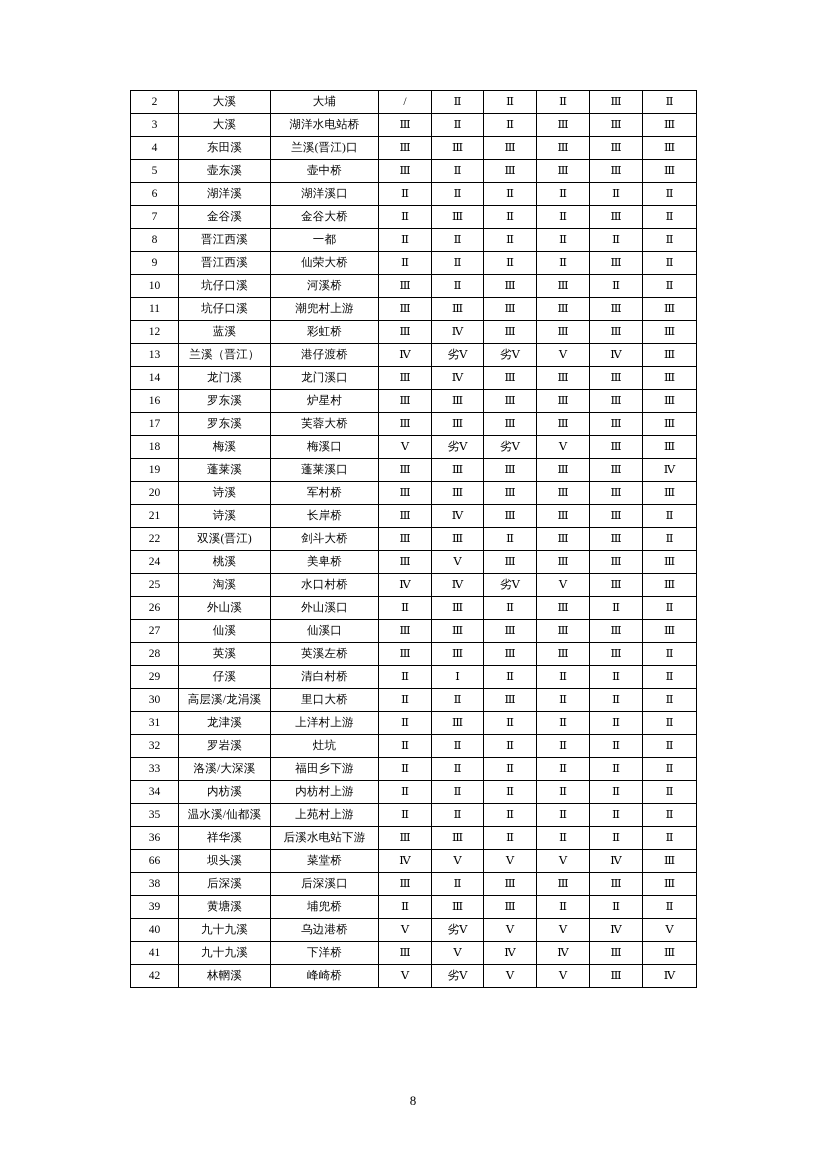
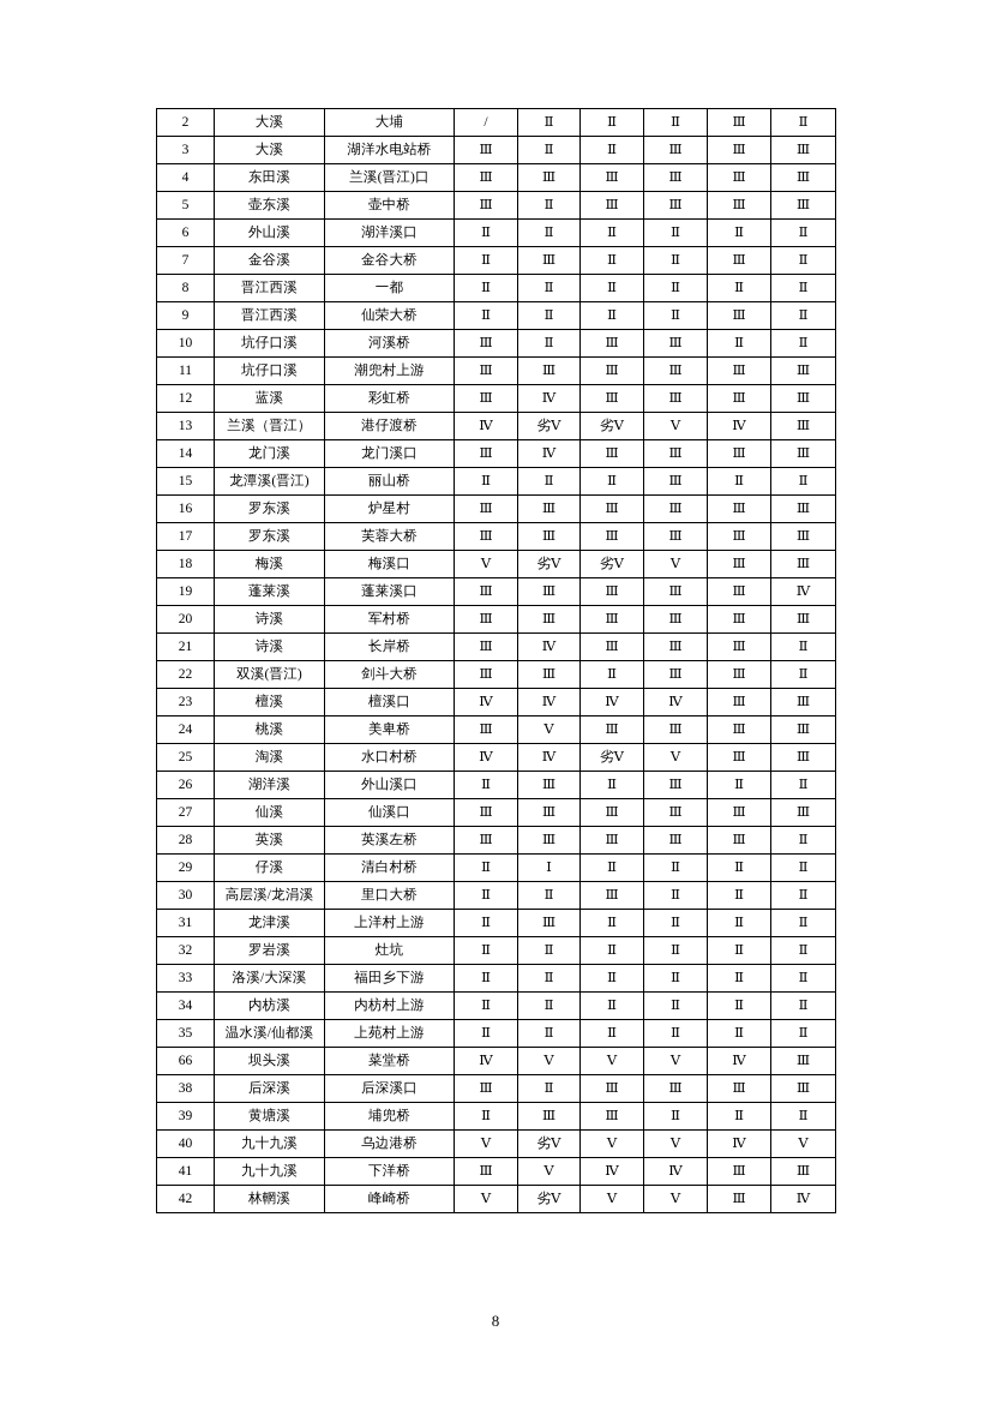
  2	大溪	大埔	/	Ⅱ	Ⅱ	Ⅱ	Ⅲ	Ⅱ
  3	大溪	湖洋水电站桥	Ⅲ	Ⅱ	Ⅱ	Ⅲ	Ⅲ	Ⅲ
  4	东田溪	兰溪(晋江)口	Ⅲ	Ⅲ	Ⅲ	Ⅲ	Ⅲ	Ⅲ
  5	壶东溪	壶中桥	Ⅲ	Ⅱ	Ⅲ	Ⅲ	Ⅲ	Ⅲ
- 6	湖洋溪	湖洋溪口	Ⅱ	Ⅱ	Ⅱ	Ⅱ	Ⅱ	Ⅱ
+ 6	外山溪	湖洋溪口	Ⅱ	Ⅱ	Ⅱ	Ⅱ	Ⅱ	Ⅱ
  7	金谷溪	金谷大桥	Ⅱ	Ⅲ	Ⅱ	Ⅱ	Ⅲ	Ⅱ
  8	晋江西溪	一都	Ⅱ	Ⅱ	Ⅱ	Ⅱ	Ⅱ	Ⅱ
  9	晋江西溪	仙荣大桥	Ⅱ	Ⅱ	Ⅱ	Ⅱ	Ⅲ	Ⅱ
  10	坑仔口溪	河溪桥	Ⅲ	Ⅱ	Ⅲ	Ⅲ	Ⅱ	Ⅱ
  11	坑仔口溪	潮兜村上游	Ⅲ	Ⅲ	Ⅲ	Ⅲ	Ⅲ	Ⅲ
  12	蓝溪	彩虹桥	Ⅲ	Ⅳ	Ⅲ	Ⅲ	Ⅲ	Ⅲ
  13	兰溪（晋江）	港仔渡桥	Ⅳ	劣Ⅴ	劣Ⅴ	Ⅴ	Ⅳ	Ⅲ
  14	龙门溪	龙门溪口	Ⅲ	Ⅳ	Ⅲ	Ⅲ	Ⅲ	Ⅲ
+ 15	龙潭溪(晋江)	丽山桥	Ⅱ	Ⅱ	Ⅱ	Ⅲ	Ⅱ	Ⅱ
  16	罗东溪	炉星村	Ⅲ	Ⅲ	Ⅲ	Ⅲ	Ⅲ	Ⅲ
  17	罗东溪	芙蓉大桥	Ⅲ	Ⅲ	Ⅲ	Ⅲ	Ⅲ	Ⅲ
  18	梅溪	梅溪口	Ⅴ	劣Ⅴ	劣Ⅴ	Ⅴ	Ⅲ	Ⅲ
  19	蓬莱溪	蓬莱溪口	Ⅲ	Ⅲ	Ⅲ	Ⅲ	Ⅲ	Ⅳ
  20	诗溪	军村桥	Ⅲ	Ⅲ	Ⅲ	Ⅲ	Ⅲ	Ⅲ
  21	诗溪	长岸桥	Ⅲ	Ⅳ	Ⅲ	Ⅲ	Ⅲ	Ⅱ
  22	双溪(晋江)	剑斗大桥	Ⅲ	Ⅲ	Ⅱ	Ⅲ	Ⅲ	Ⅱ
+ 23	檀溪	檀溪口	Ⅳ	Ⅳ	Ⅳ	Ⅳ	Ⅲ	Ⅲ
  24	桃溪	美卑桥	Ⅲ	Ⅴ	Ⅲ	Ⅲ	Ⅲ	Ⅲ
  25	淘溪	水口村桥	Ⅳ	Ⅳ	劣Ⅴ	Ⅴ	Ⅲ	Ⅲ
- 26	外山溪	外山溪口	Ⅱ	Ⅲ	Ⅱ	Ⅲ	Ⅱ	Ⅱ
+ 26	湖洋溪	外山溪口	Ⅱ	Ⅲ	Ⅱ	Ⅲ	Ⅱ	Ⅱ
  27	仙溪	仙溪口	Ⅲ	Ⅲ	Ⅲ	Ⅲ	Ⅲ	Ⅲ
  28	英溪	英溪左桥	Ⅲ	Ⅲ	Ⅲ	Ⅲ	Ⅲ	Ⅱ
  29	仔溪	清白村桥	Ⅱ	Ⅰ	Ⅱ	Ⅱ	Ⅱ	Ⅱ
  30	高层溪/龙涓溪	里口大桥	Ⅱ	Ⅱ	Ⅲ	Ⅱ	Ⅱ	Ⅱ
  31	龙津溪	上洋村上游	Ⅱ	Ⅲ	Ⅱ	Ⅱ	Ⅱ	Ⅱ
  32	罗岩溪	灶坑	Ⅱ	Ⅱ	Ⅱ	Ⅱ	Ⅱ	Ⅱ
  33	洛溪/大深溪	福田乡下游	Ⅱ	Ⅱ	Ⅱ	Ⅱ	Ⅱ	Ⅱ
  34	内枋溪	内枋村上游	Ⅱ	Ⅱ	Ⅱ	Ⅱ	Ⅱ	Ⅱ
  35	温水溪/仙都溪	上苑村上游	Ⅱ	Ⅱ	Ⅱ	Ⅱ	Ⅱ	Ⅱ
- 36	祥华溪	后溪水电站下游	Ⅲ	Ⅲ	Ⅱ	Ⅱ	Ⅱ	Ⅱ
  66	坝头溪	菜堂桥	Ⅳ	Ⅴ	Ⅴ	Ⅴ	Ⅳ	Ⅲ
  38	后深溪	后深溪口	Ⅲ	Ⅱ	Ⅲ	Ⅲ	Ⅲ	Ⅲ
  39	黄塘溪	埔兜桥	Ⅱ	Ⅲ	Ⅲ	Ⅱ	Ⅱ	Ⅱ
  40	九十九溪	乌边港桥	Ⅴ	劣Ⅴ	Ⅴ	Ⅴ	Ⅳ	Ⅴ
  41	九十九溪	下洋桥	Ⅲ	Ⅴ	Ⅳ	Ⅳ	Ⅲ	Ⅲ
  42	林輞溪	峰崎桥	Ⅴ	劣Ⅴ	Ⅴ	Ⅴ	Ⅲ	Ⅳ
  8
